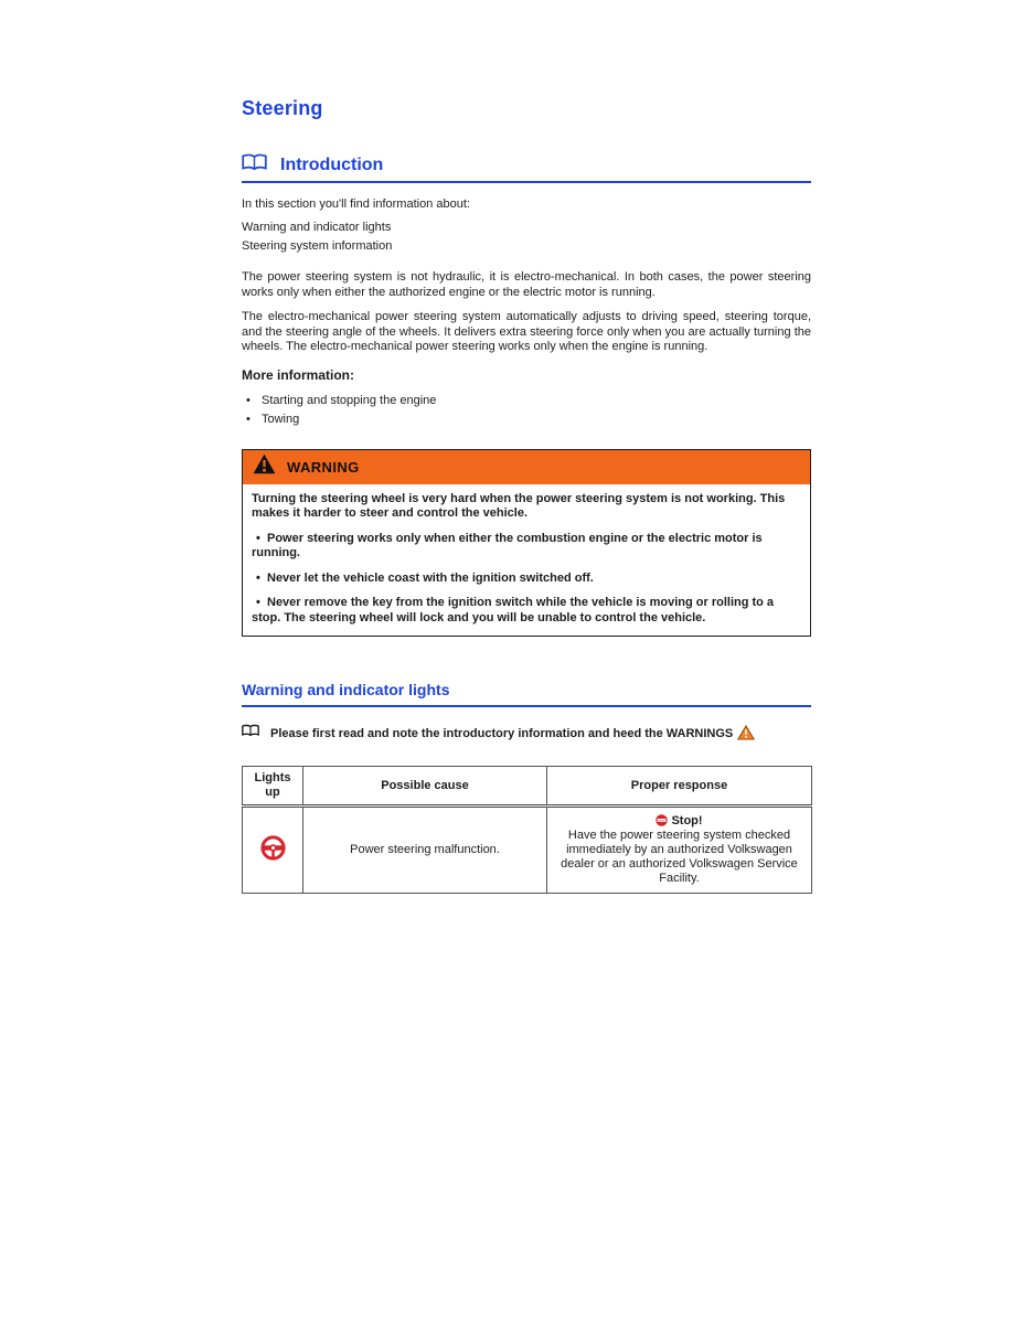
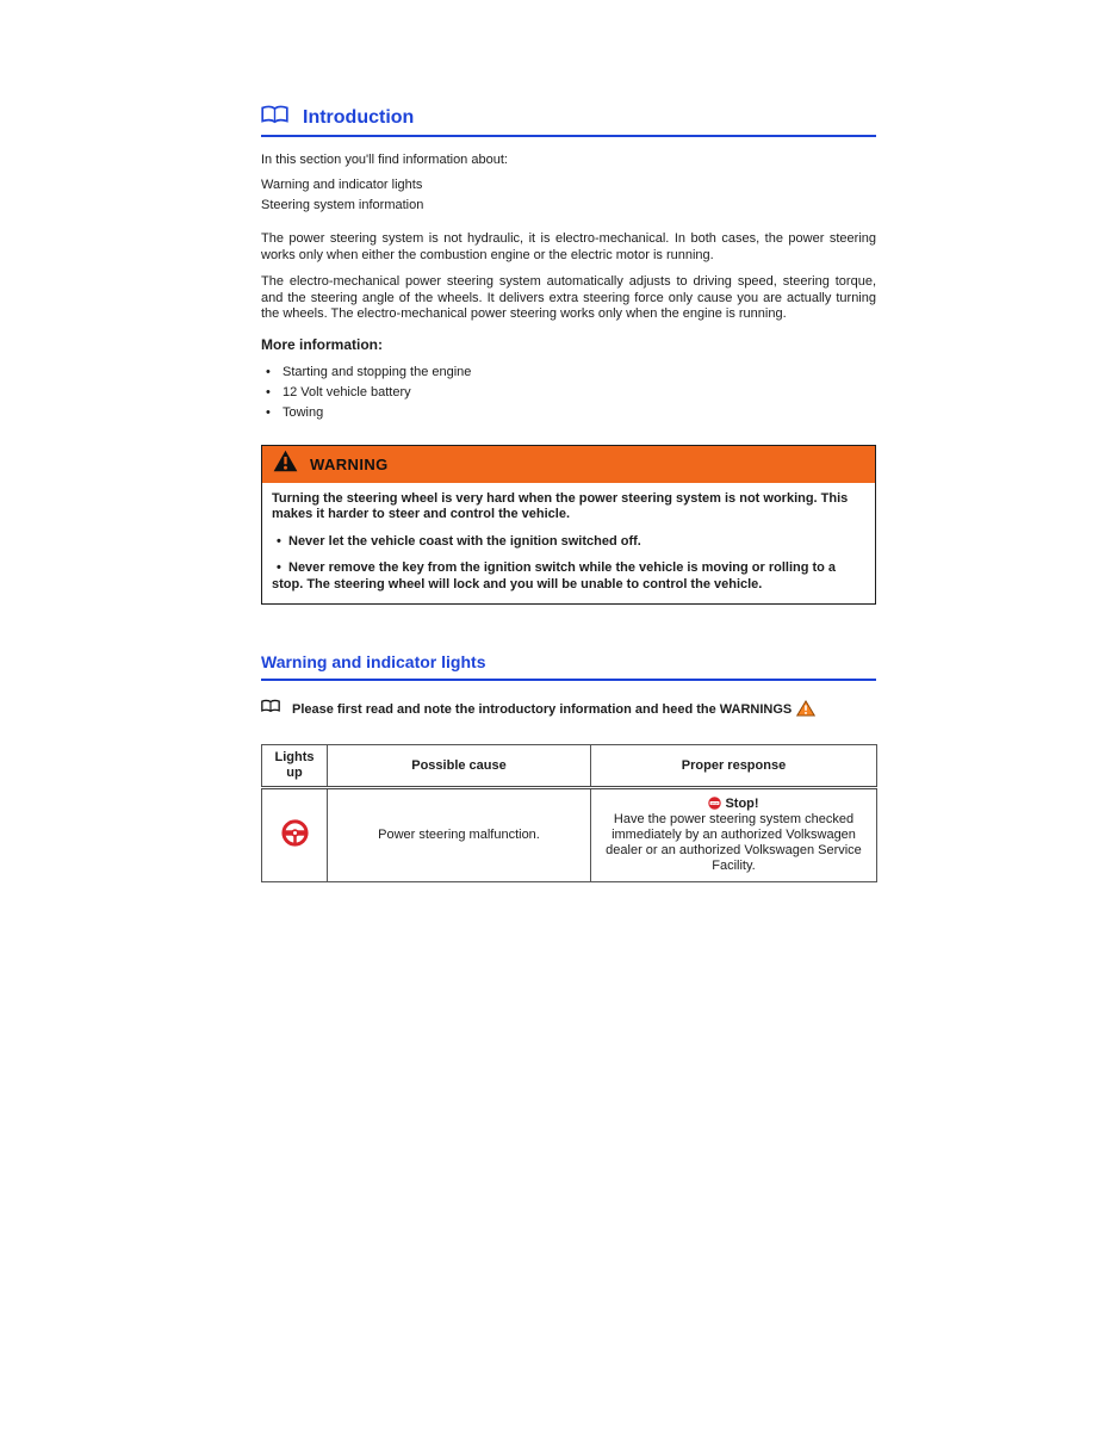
- Steering
  Introduction
  In this section you'll find information about:
  Warning and indicator lights
  Steering system information
- The power steering system is not hydraulic, it is electro-mechanical. In both cases, the power steering works only when either the authorized engine or the electric motor is running.
+ The power steering system is not hydraulic, it is electro-mechanical. In both cases, the power steering works only when either the combustion engine or the electric motor is running.
- The electro-mechanical power steering system automatically adjusts to driving speed, steering torque, and the steering angle of the wheels. It delivers extra steering force only when you are actually turning the wheels. The electro-mechanical power steering works only when the engine is running.
+ The electro-mechanical power steering system automatically adjusts to driving speed, steering torque, and the steering angle of the wheels. It delivers extra steering force only cause you are actually turning the wheels. The electro-mechanical power steering works only when the engine is running.
  More information:
  • Starting and stopping the engine
+ • 12 Volt vehicle battery
  • Towing
  WARNING
  Turning the steering wheel is very hard when the power steering system is not working. This makes it harder to steer and control the vehicle.
- • Power steering works only when either the combustion engine or the electric motor is running.
  • Never let the vehicle coast with the ignition switched off.
  • Never remove the key from the ignition switch while the vehicle is moving or rolling to a stop. The steering wheel will lock and you will be unable to control the vehicle.
  Warning and indicator lights
  Please first read and note the introductory information and heed the WARNINGS
  Lights up	Possible cause	Proper response
  	Power steering malfunction.	Stop! Have the power steering system checked immediately by an authorized Volkswagen dealer or an authorized Volkswagen Service Facility.
